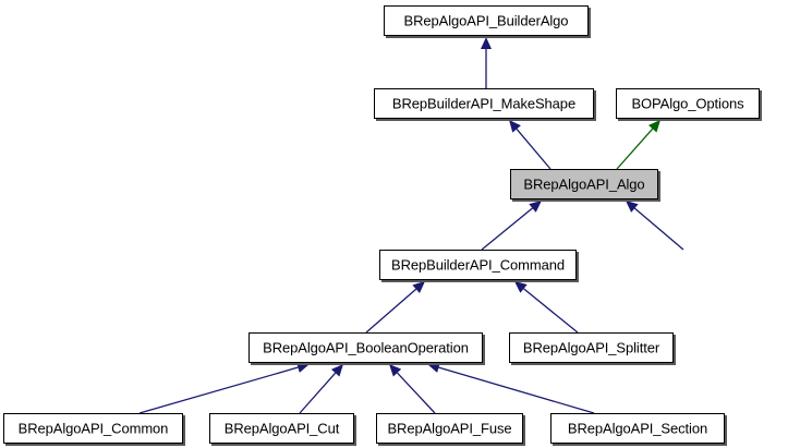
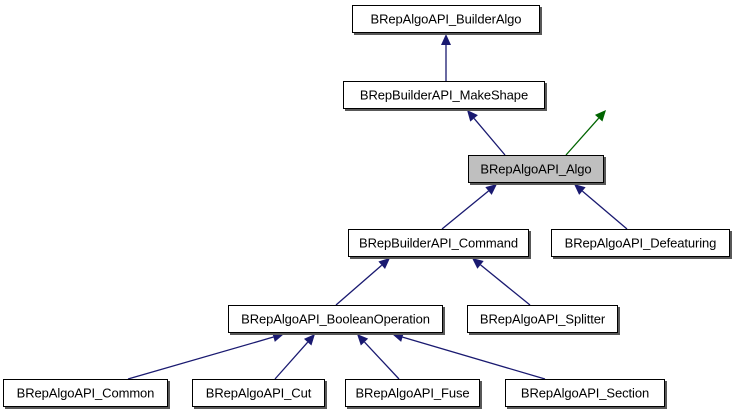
  BRepAlgoAPI_BuilderAlgo
  BRepBuilderAPI_MakeShape
- BOPAlgo_Options
  BRepAlgoAPI_Algo
  BRepBuilderAPI_Command
+ BRepAlgoAPI_Defeaturing
  BRepAlgoAPI_BooleanOperation
  BRepAlgoAPI_Splitter
  BRepAlgoAPI_Common
  BRepAlgoAPI_Cut
  BRepAlgoAPI_Fuse
  BRepAlgoAPI_Section
